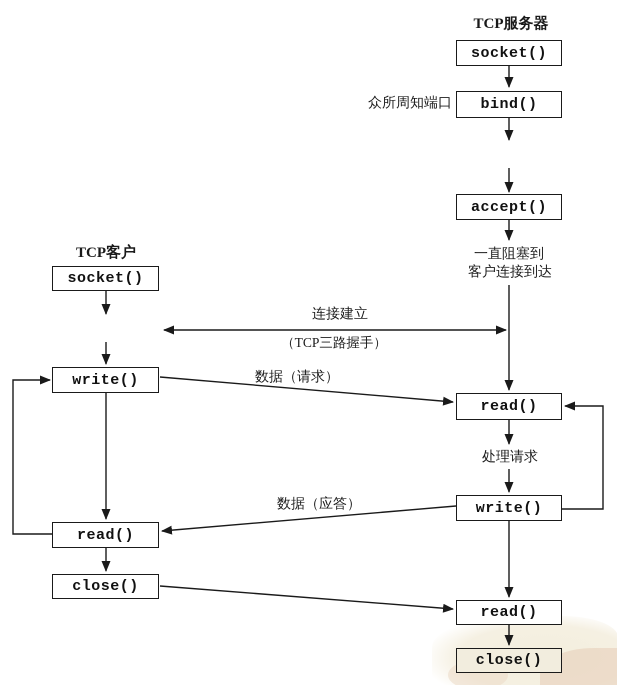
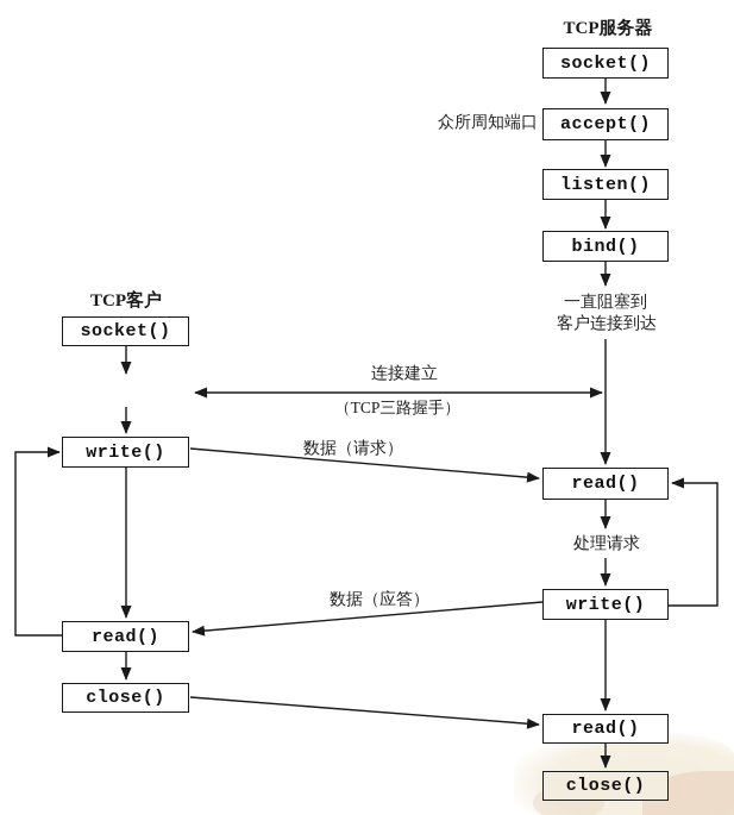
  TCP客户
  TCP服务器
  socket()
- bind()
+ accept()
+ listen()
- accept()
+ bind()
  read()
  write()
  read()
  close()
  socket()
  write()
  read()
  close()
  众所周知端口
  一直阻塞到
  客户连接到达
  连接建立
  （TCP三路握手）
  数据（请求）
  处理请求
  数据（应答）
